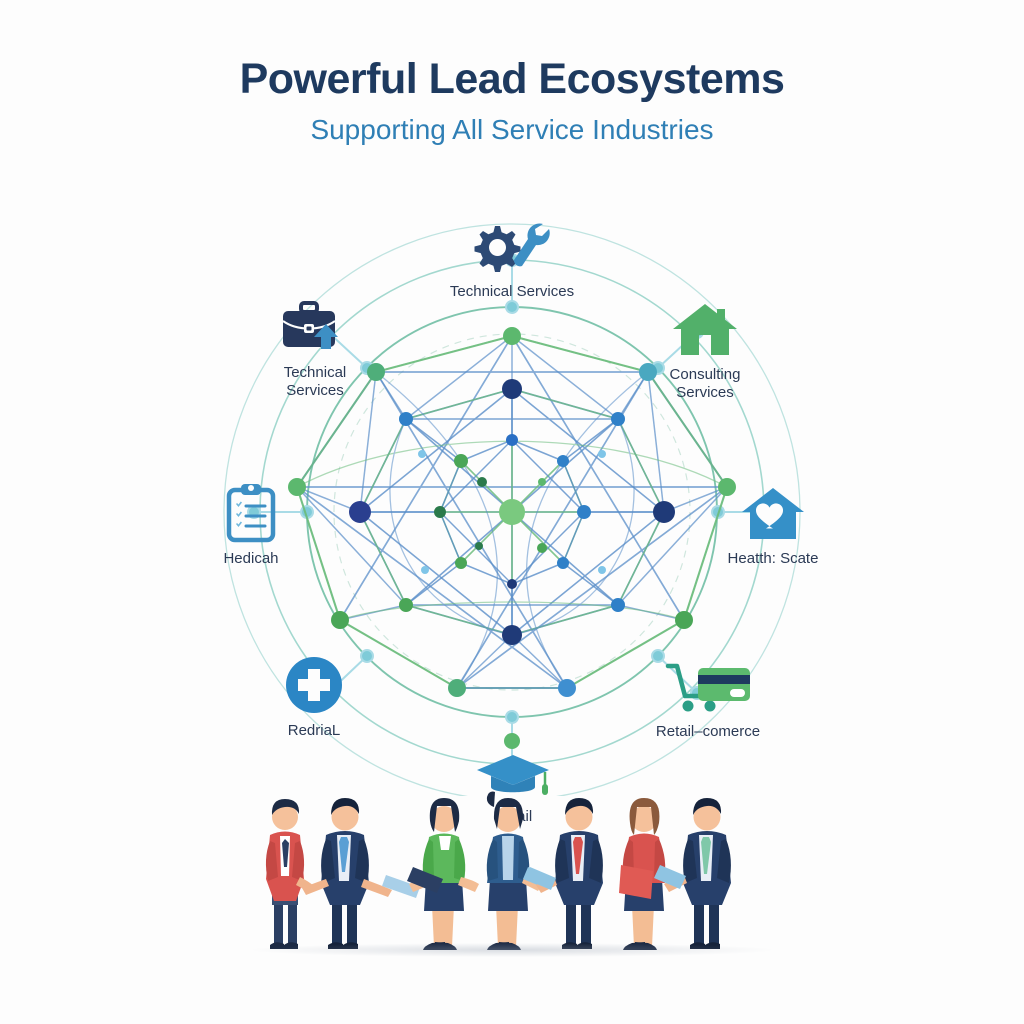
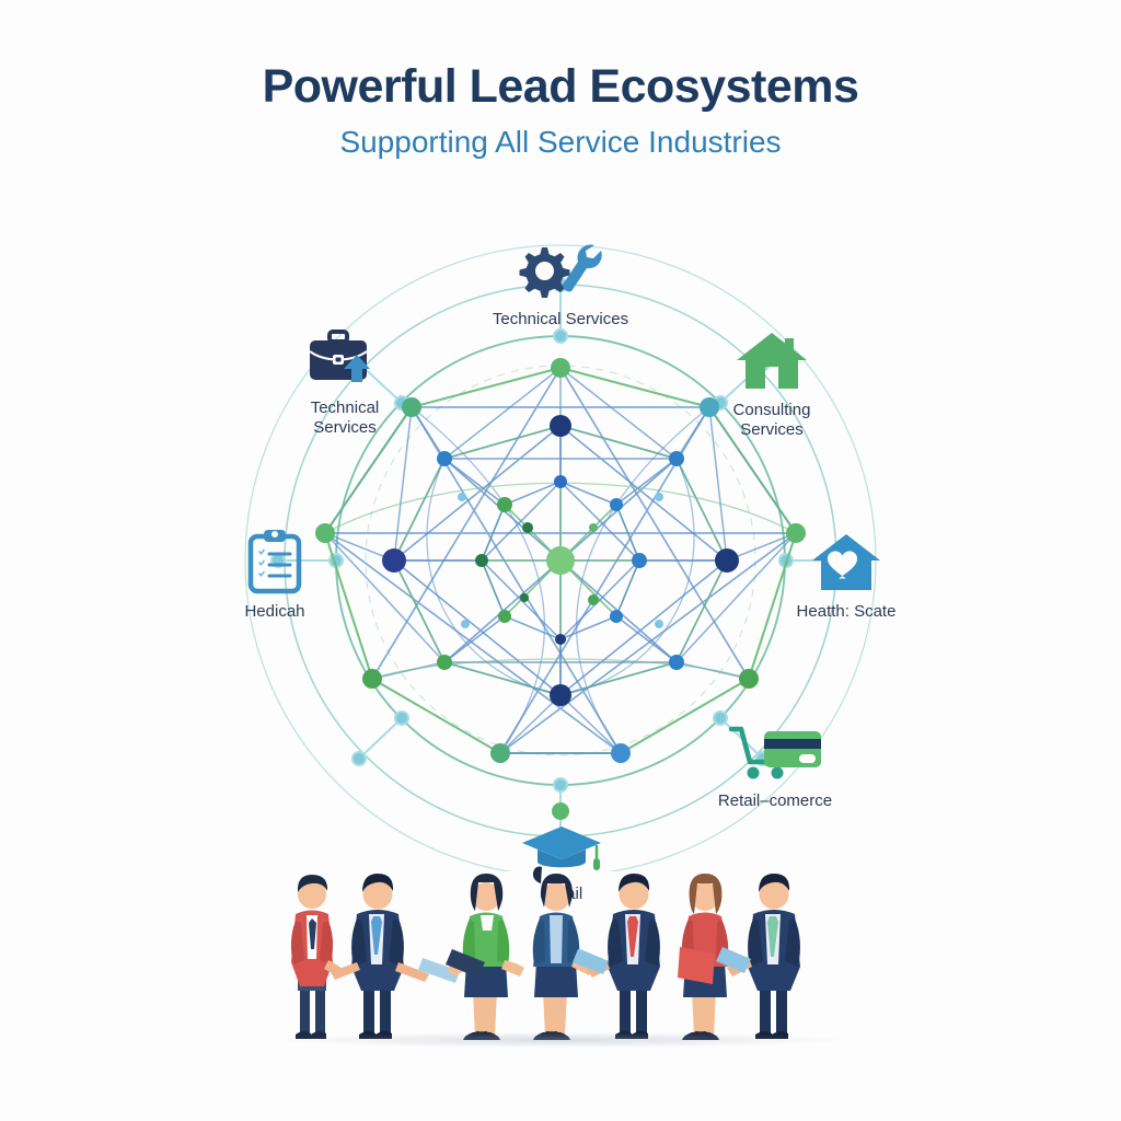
  Powerful Lead Ecosystems
  Supporting All Service Industries
  Technical Services
  Technical
  Services
  Consulting
  Services
  Hedicah
  Heatth: Scate
- RedriaL
  Retail–comerce
